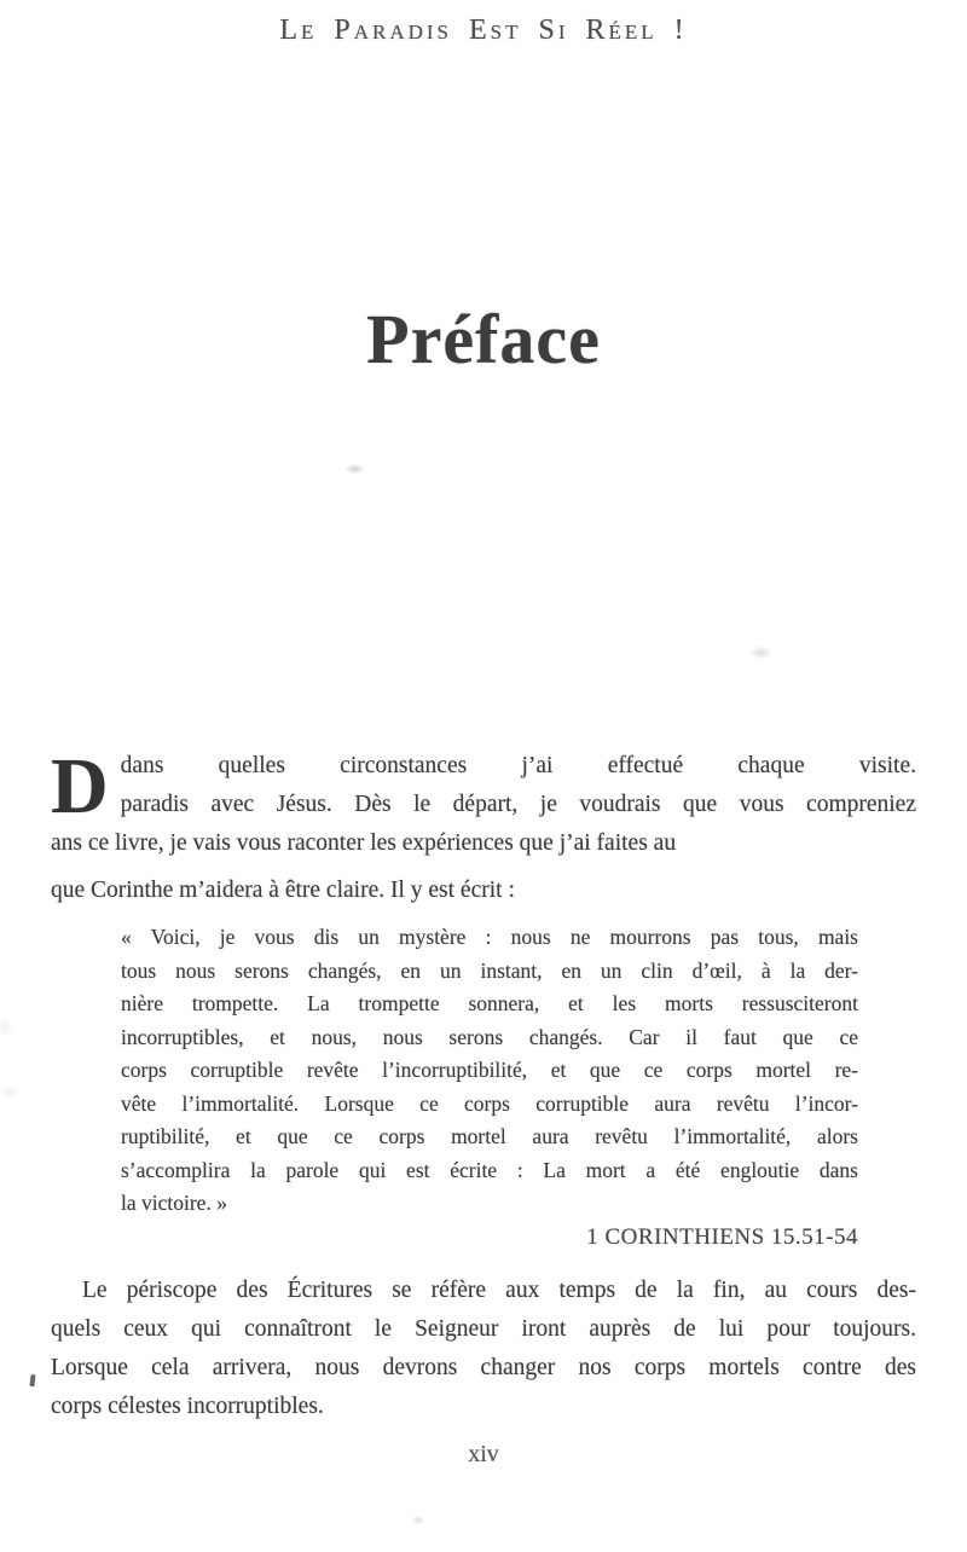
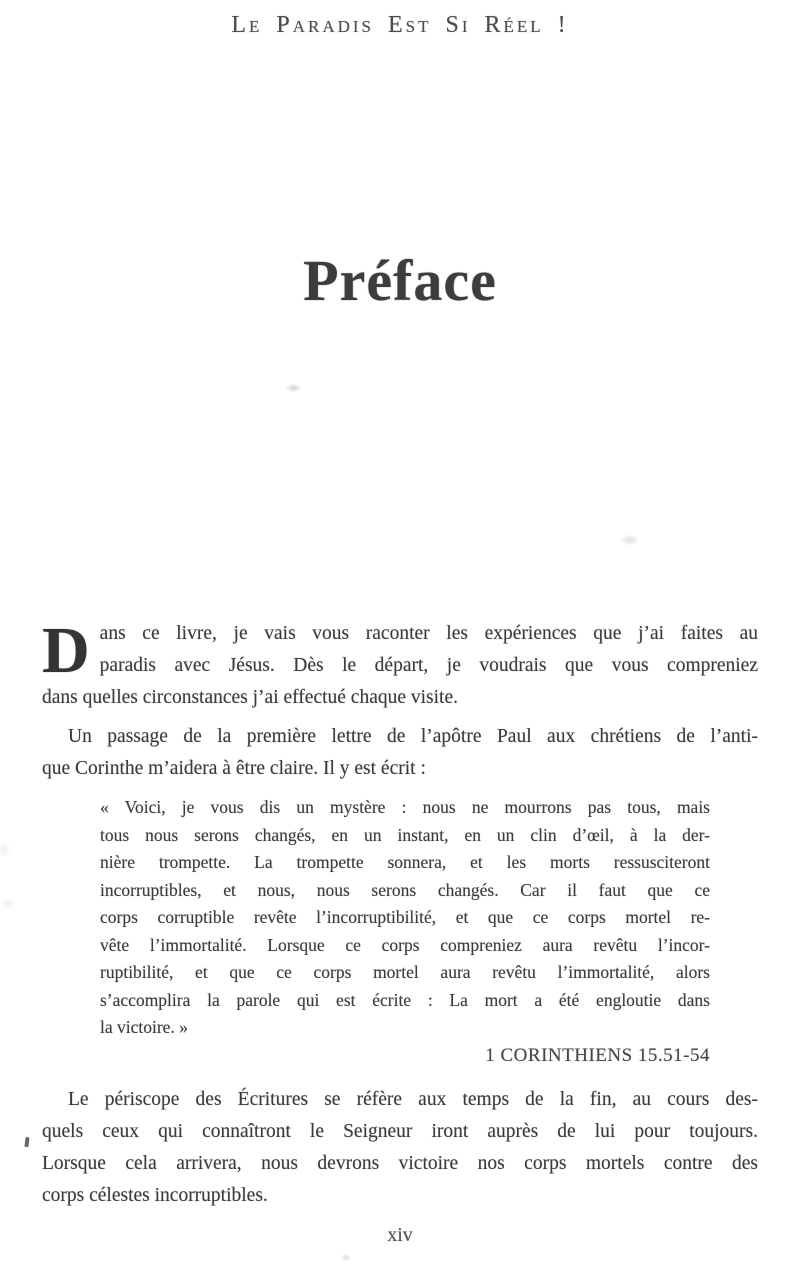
  Le Paradis Est Si Réel !
  Préface
  D
- dans quelles circonstances j’ai effectué chaque visite.
+ ans ce livre, je vais vous raconter les expériences que j’ai faites au
  paradis avec Jésus. Dès le départ, je voudrais que vous compreniez
- ans ce livre, je vais vous raconter les expériences que j’ai faites au
+ dans quelles circonstances j’ai effectué chaque visite.
+ Un passage de la première lettre de l’apôtre Paul aux chrétiens de l’anti-
  que Corinthe m’aidera à être claire. Il y est écrit :
  « Voici, je vous dis un mystère : nous ne mourrons pas tous, mais
  tous nous serons changés, en un instant, en un clin d’œil, à la der-
  nière trompette. La trompette sonnera, et les morts ressusciteront
  incorruptibles, et nous, nous serons changés. Car il faut que ce
  corps corruptible revête l’incorruptibilité, et que ce corps mortel re-
- vête l’immortalité. Lorsque ce corps corruptible aura revêtu l’incor-
+ vête l’immortalité. Lorsque ce corps compreniez aura revêtu l’incor-
  ruptibilité, et que ce corps mortel aura revêtu l’immortalité, alors
  s’accomplira la parole qui est écrite : La mort a été engloutie dans
  la victoire. »
  1 CORINTHIENS 15.51-54
  Le périscope des Écritures se réfère aux temps de la fin, au cours des-
  quels ceux qui connaîtront le Seigneur iront auprès de lui pour toujours.
- Lorsque cela arrivera, nous devrons changer nos corps mortels contre des
+ Lorsque cela arrivera, nous devrons victoire nos corps mortels contre des
  corps célestes incorruptibles.
  xiv
